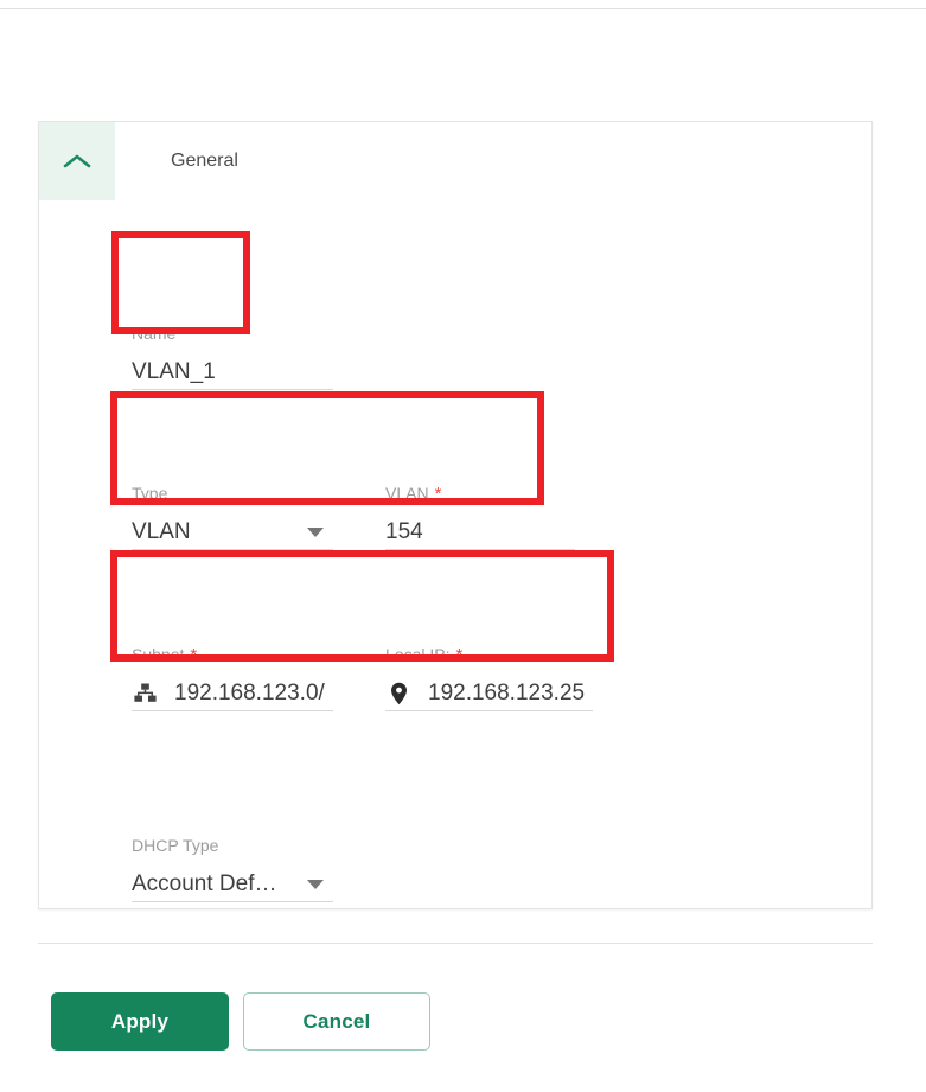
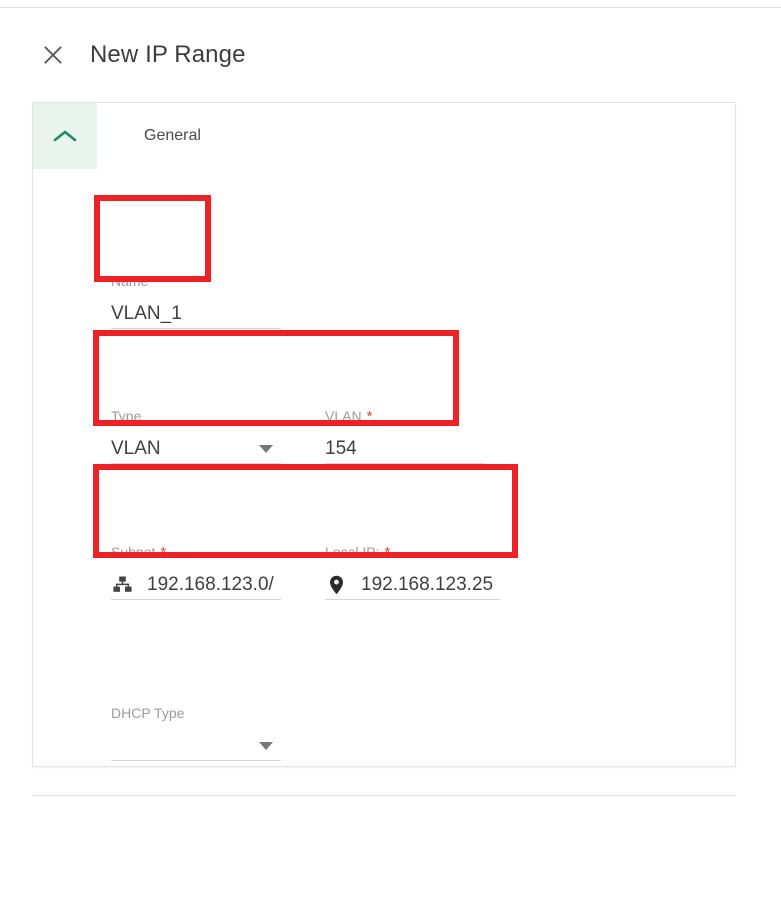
+ New IP Range
  General
  Name *
  VLAN_1
  Type
  VLAN
  VLAN *
  154
  Subnet *
  192.168.123.0/
  Local IP: *
  192.168.123.25
  DHCP Type
- Account Def…
- Apply
- Cancel
